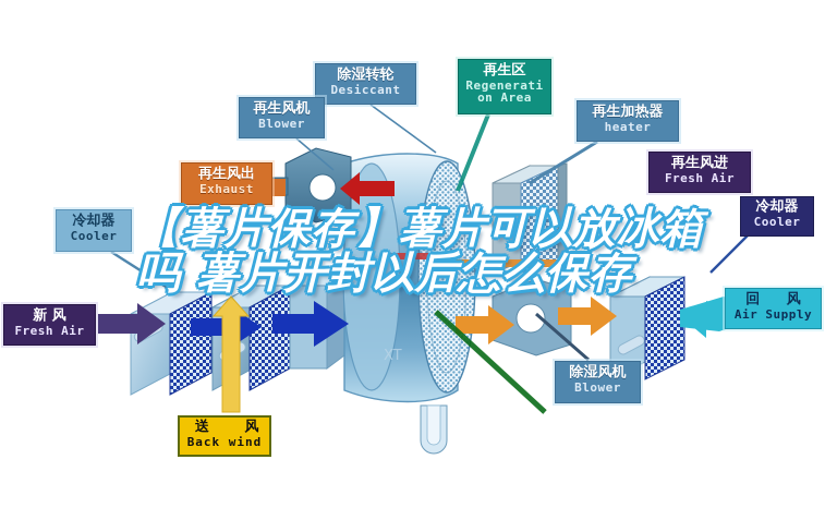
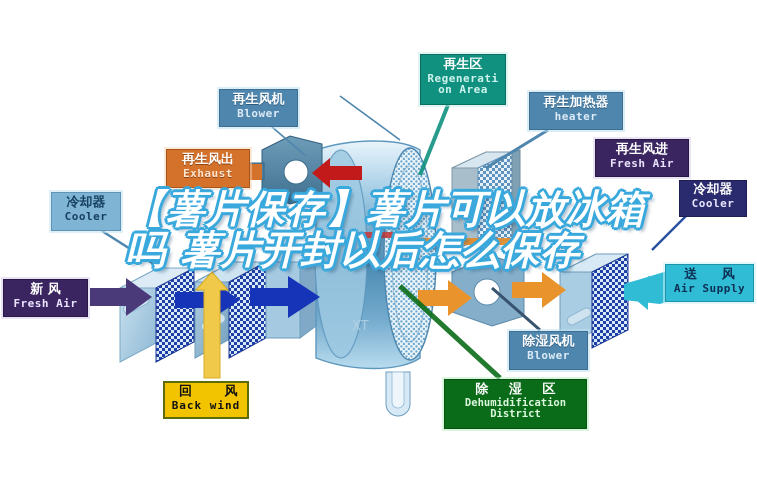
  XT
- 除湿转轮
- Desiccant
  再生风机
  Blower
  再生区
  Regenerati on Area
  再生加热器
  heater
  再生风出
  Exhaust
  再生风进
  Fresh Air
  冷却器
  Cooler
  冷却器
  Cooler
  新 风
  Fresh Air
- 回 风
+ 送 风
  Air Supply
  除湿风机
  Blower
- 送 风
+ 回 风
  Back wind
+ 除 湿 区
+ Dehumidification District
  【薯片保存】薯片可以放冰箱吗 薯片开封以后怎么保存
